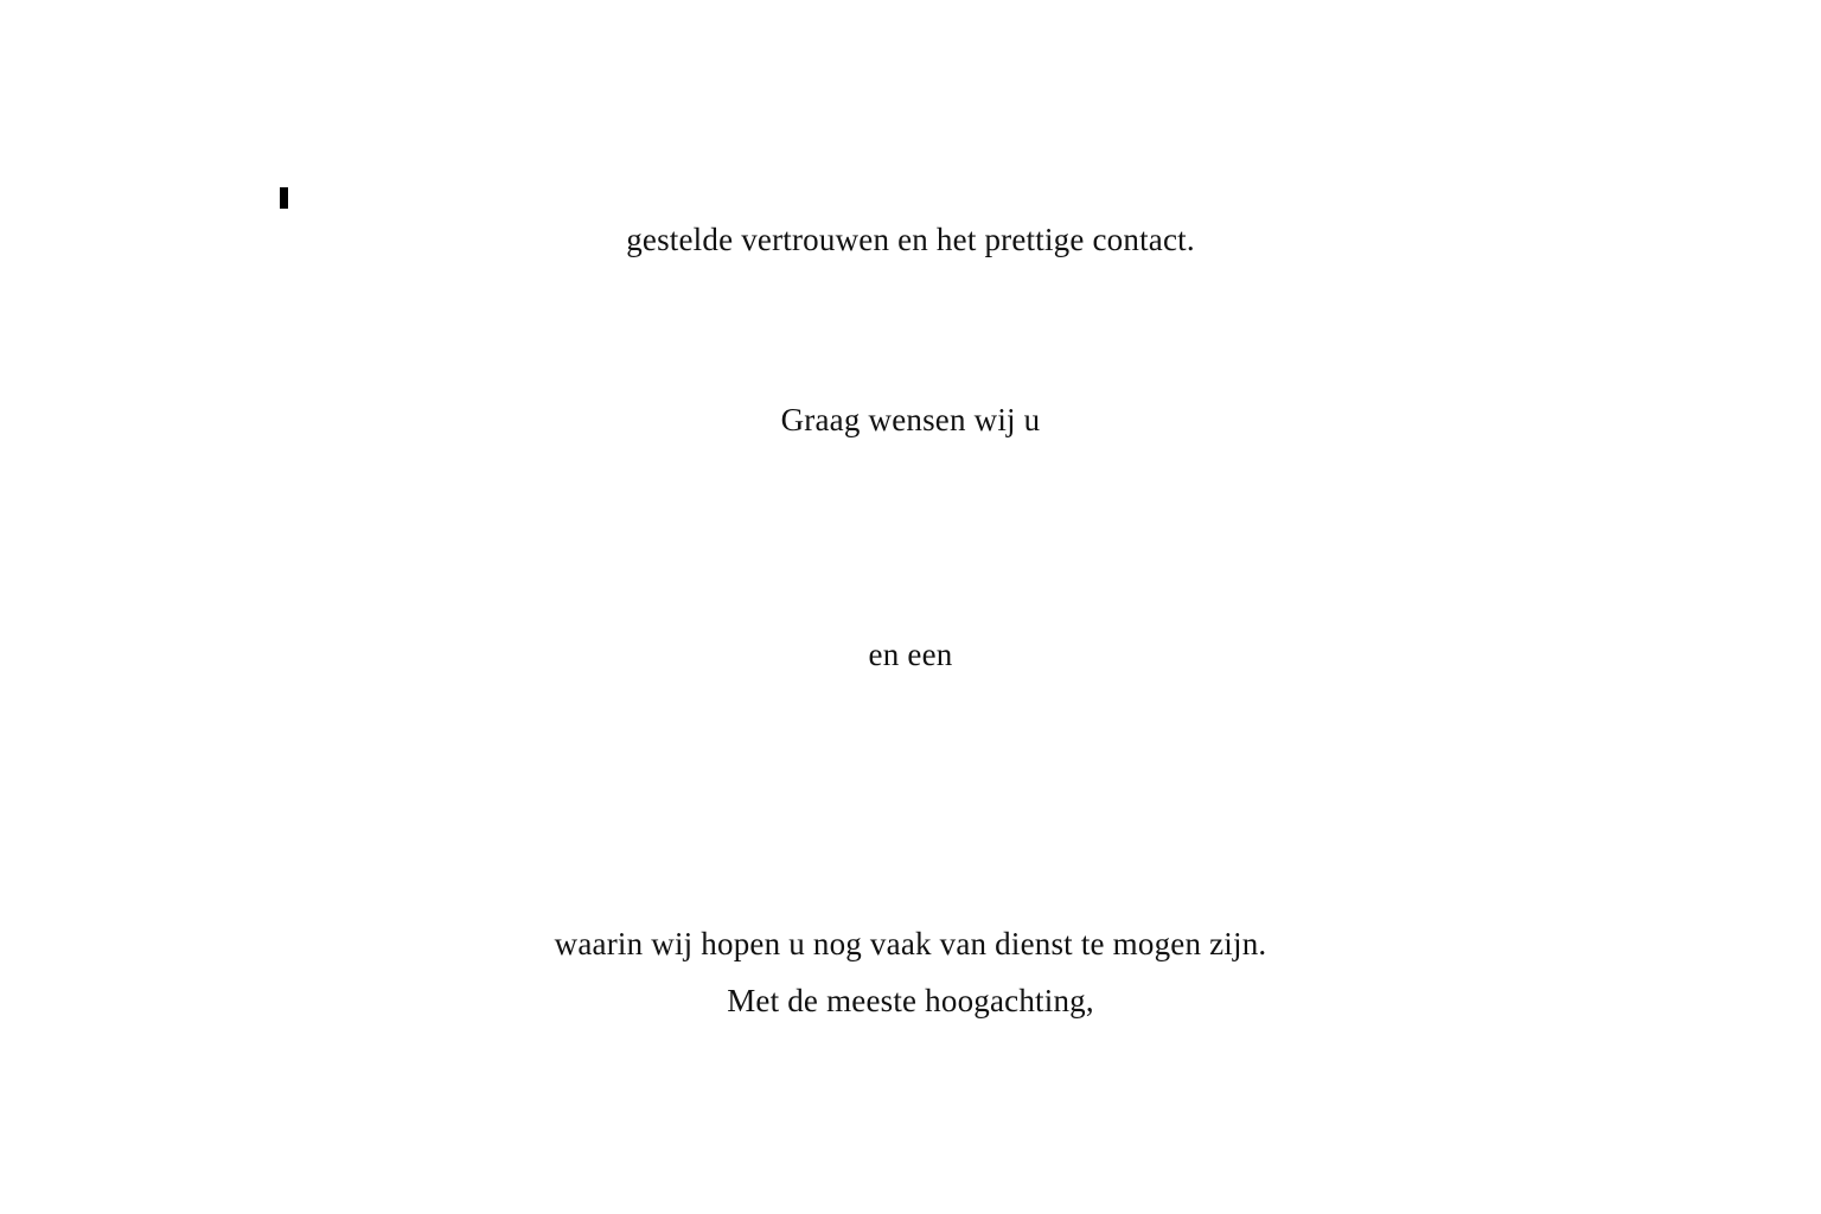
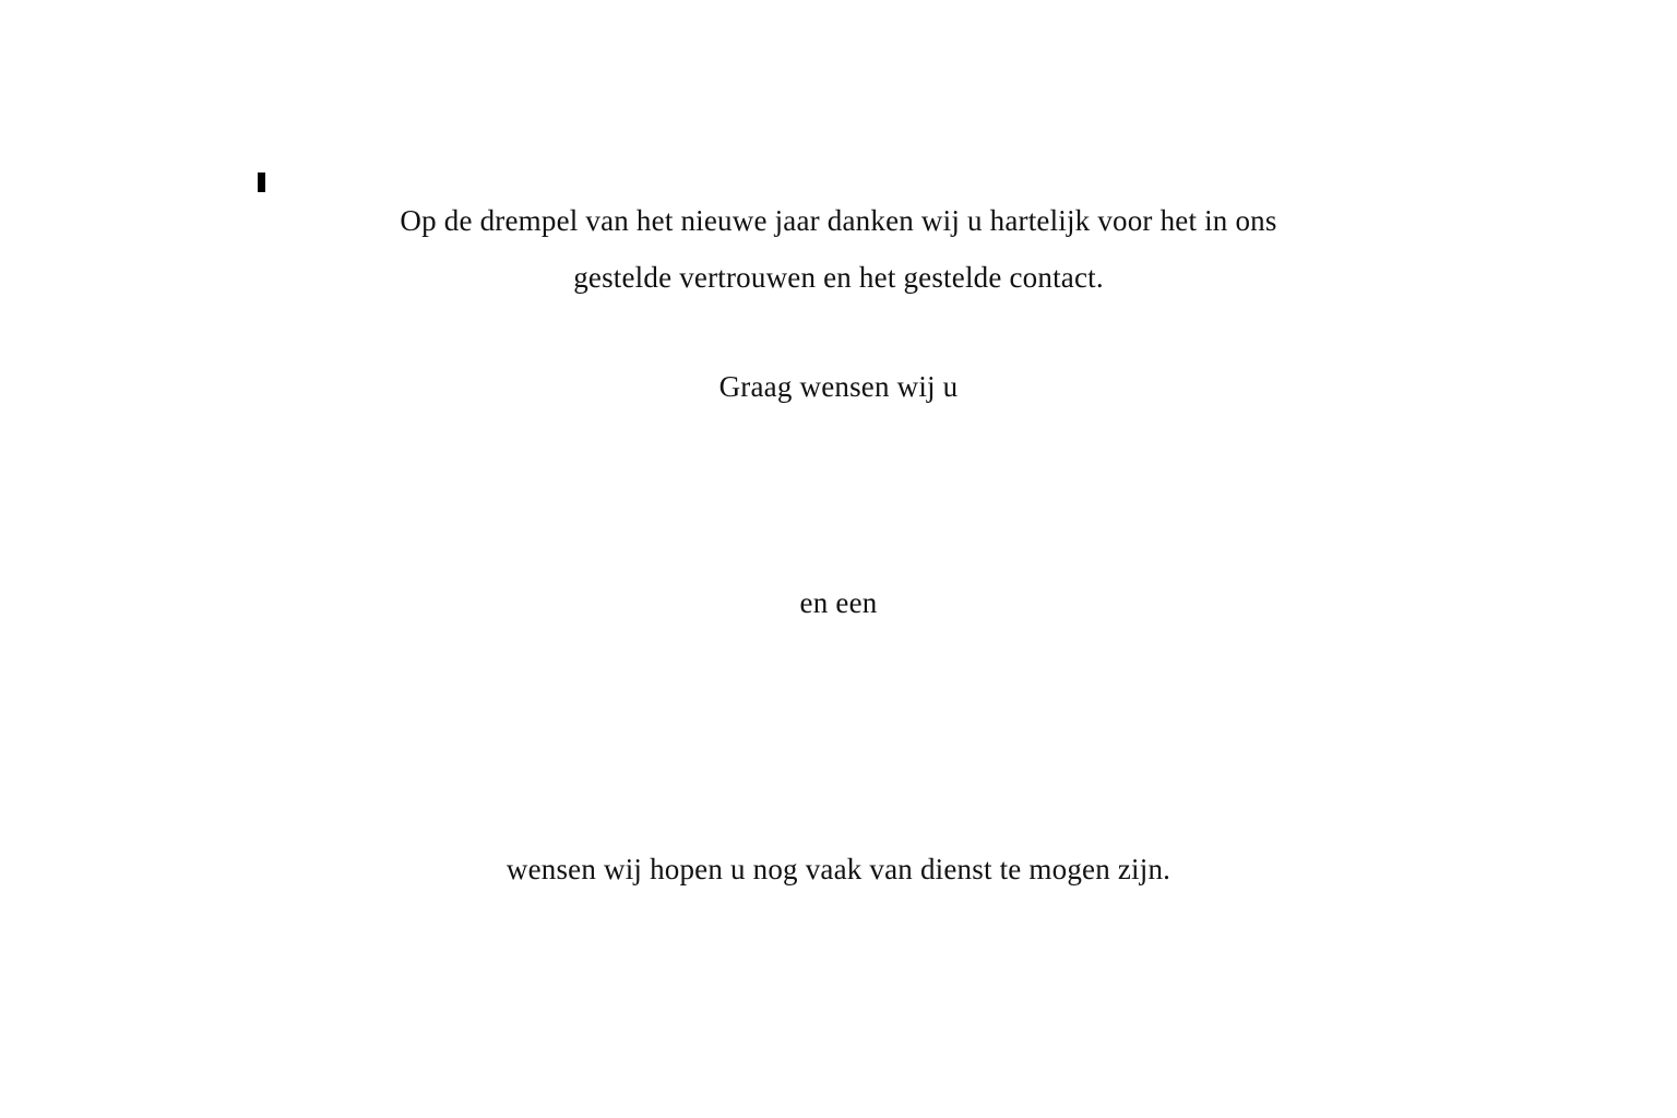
+ Op de drempel van het nieuwe jaar danken wij u hartelijk voor het in ons
- gestelde vertrouwen en het prettige contact.
+ gestelde vertrouwen en het gestelde contact.
  Graag wensen wij u
  en een
- waarin wij hopen u nog vaak van dienst te mogen zijn.
+ wensen wij hopen u nog vaak van dienst te mogen zijn.
- Met de meeste hoogachting,
